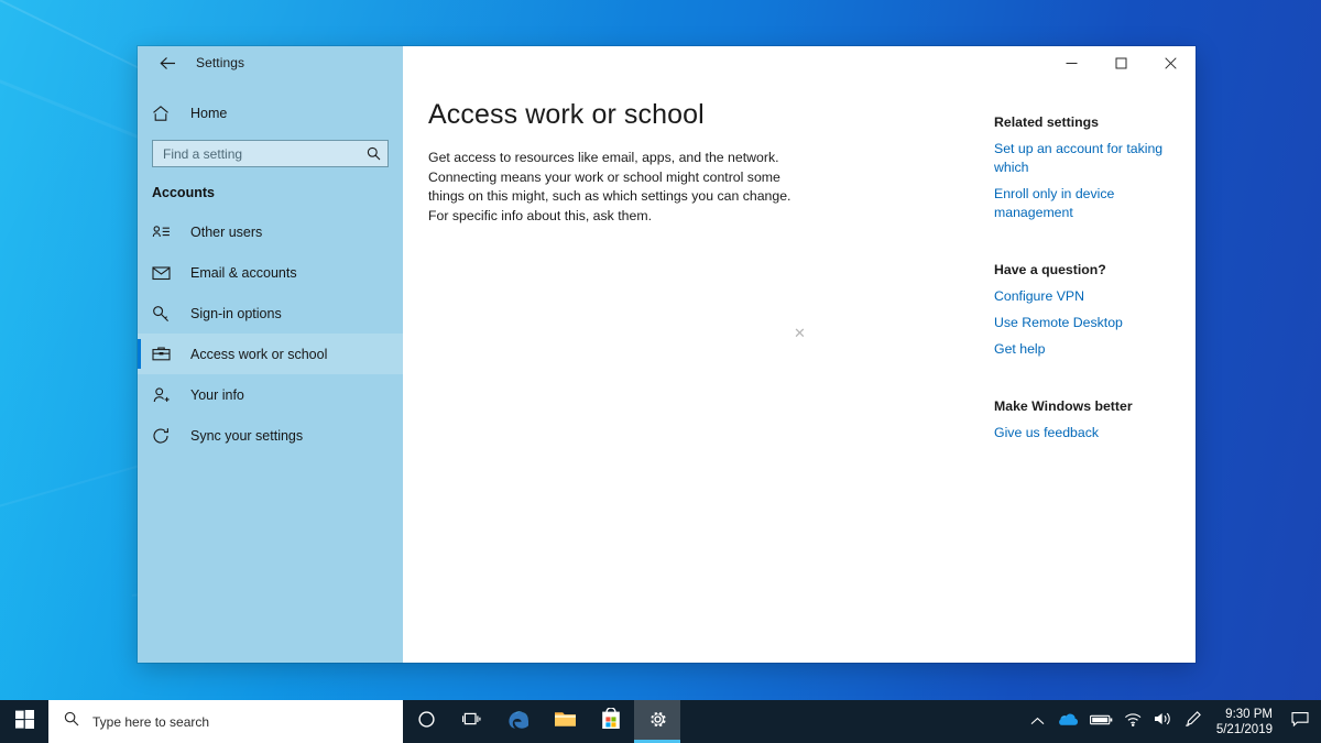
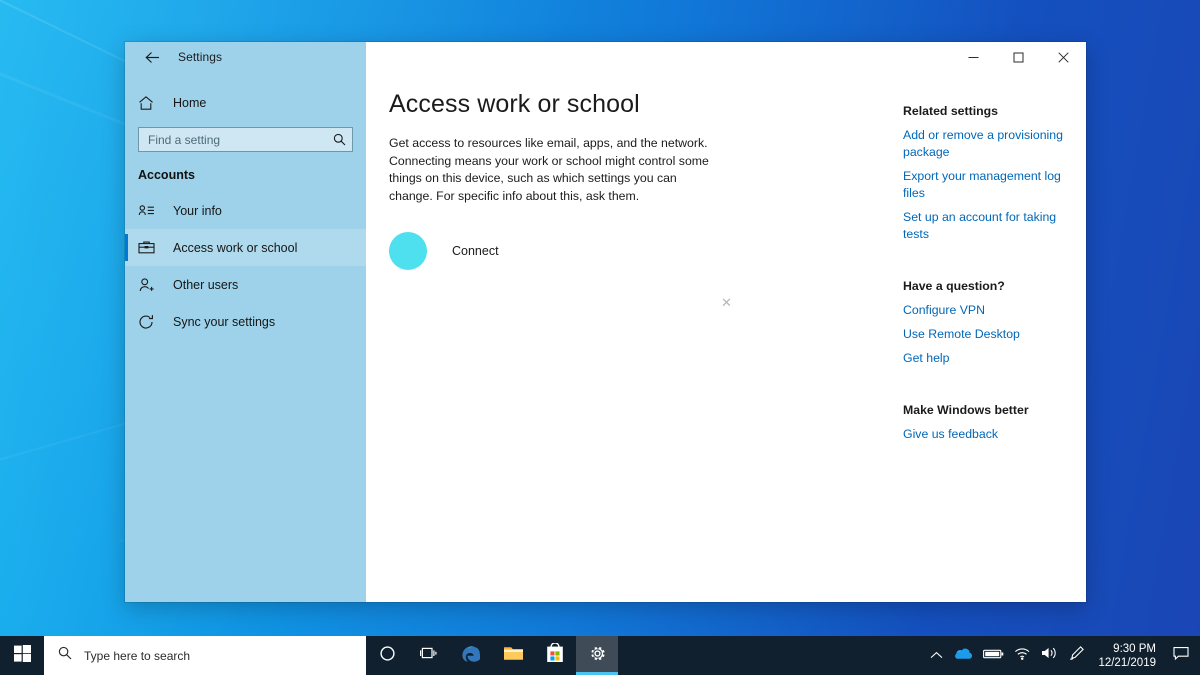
  Settings
  Home
  Find a setting
  Accounts
- Other users
+ Your info
- Email & accounts
- Sign-in options
  Access work or school
- Your info
+ Other users
  Sync your settings
  Access work or school
- Get access to resources like email, apps, and the network. Connecting means your work or school might control some things on this might, such as which settings you can change. For specific info about this, ask them.
+ Get access to resources like email, apps, and the network. Connecting means your work or school might control some things on this device, such as which settings you can change. For specific info about this, ask them.
+ Connect
  ✕
  Related settings
+ Add or remove a provisioning package
+ Export your management log files
- Set up an account for taking which
+ Set up an account for taking tests
- Enroll only in device management
  Have a question?
  Configure VPN
  Use Remote Desktop
  Get help
  Make Windows better
  Give us feedback
  Type here to search
  9:30 PM
- 5/21/2019
+ 12/21/2019
